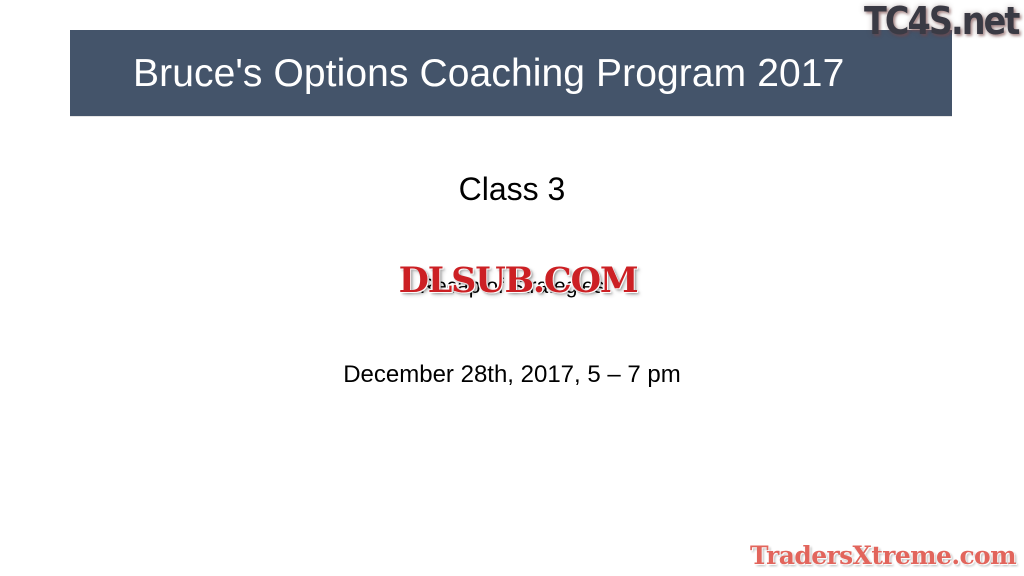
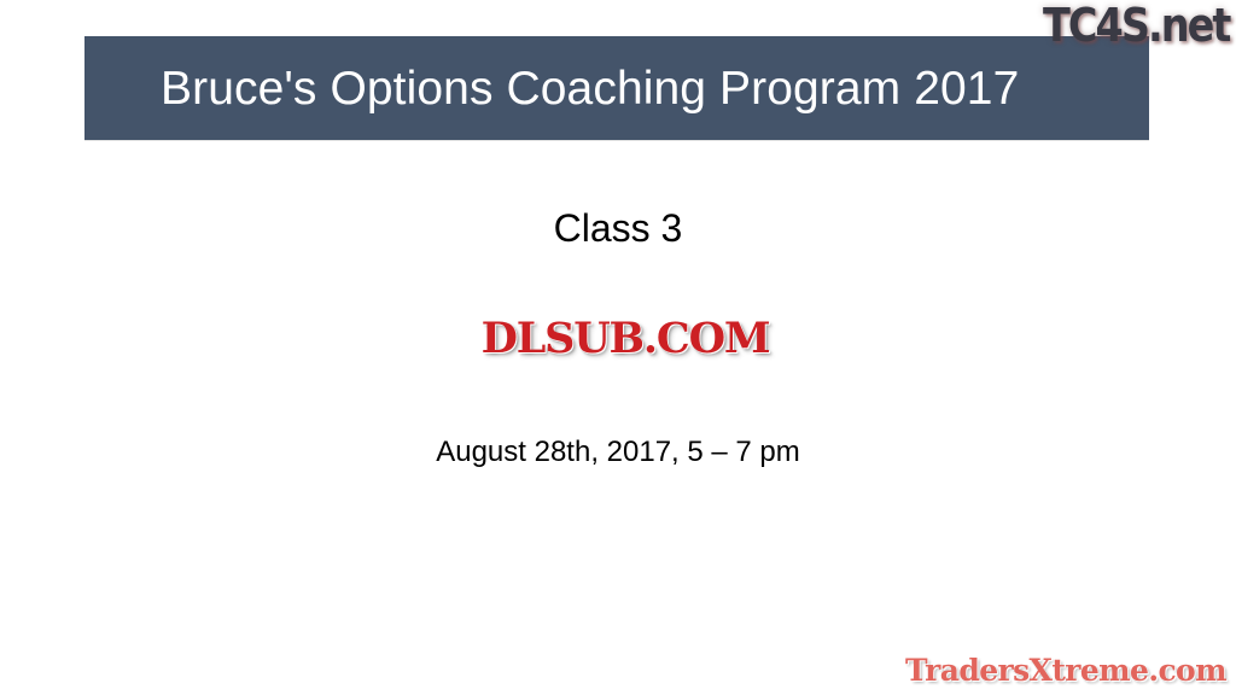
  Bruce's Options Coaching Program 2017
  Class 3
- Recap of Strategies
- December 28th, 2017, 5 – 7 pm
+ August 28th, 2017, 5 – 7 pm
  TC4S.net
  DLSUB.COM
  TradersXtreme.com
